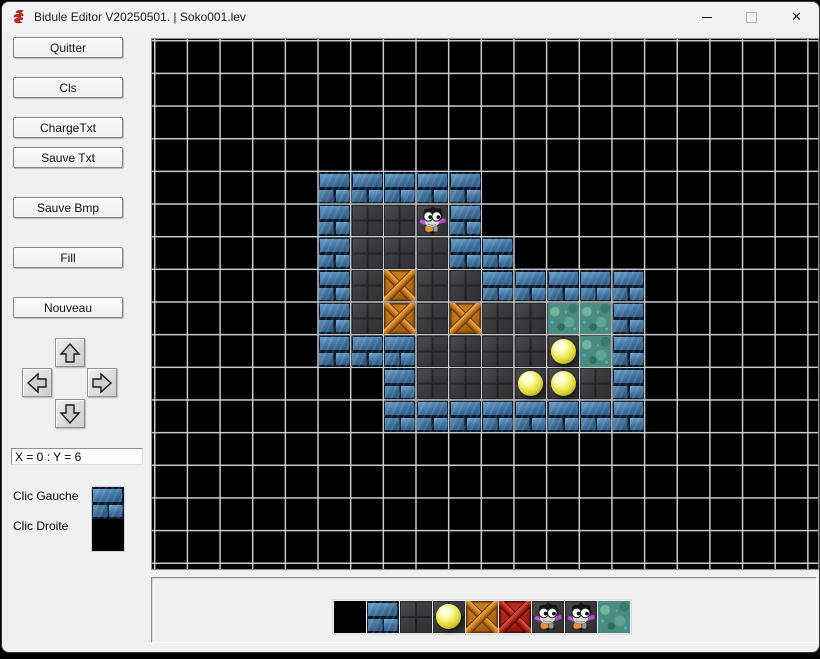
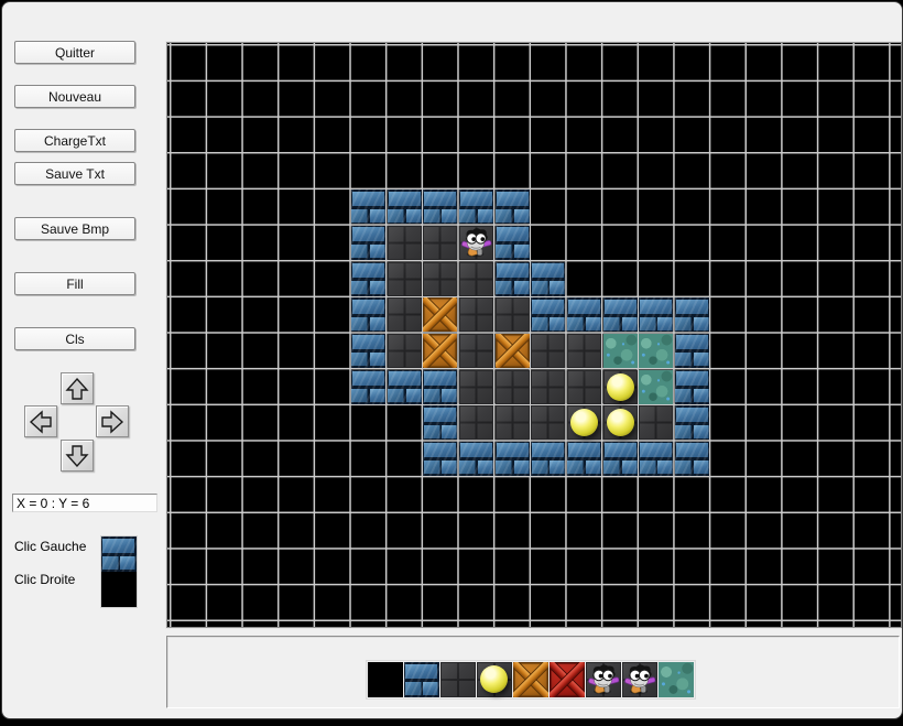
- Bidule Editor V20250501. | Soko001.lev
- ✕
  X = 0 : Y = 6
  Clic Gauche
  Clic Droite
  Quitter
- Cls
+ Nouveau
  ChargeTxt
  Sauve Txt
  Sauve Bmp
  Fill
- Nouveau
+ Cls
